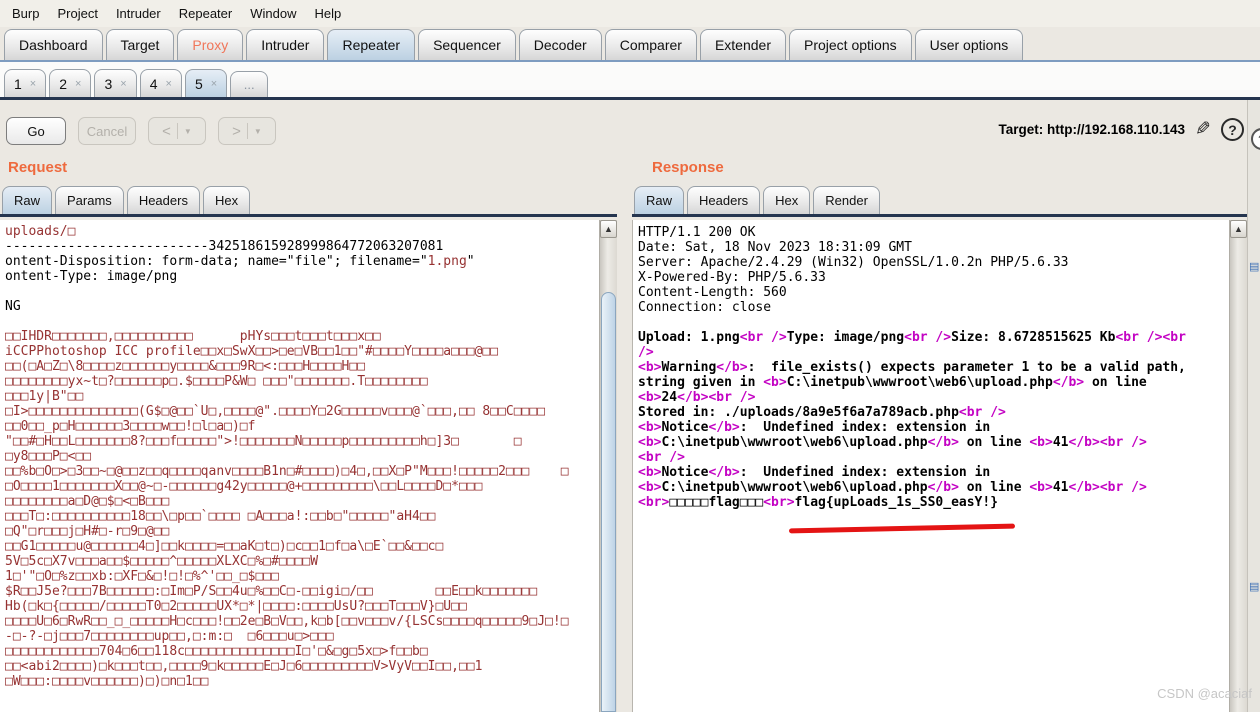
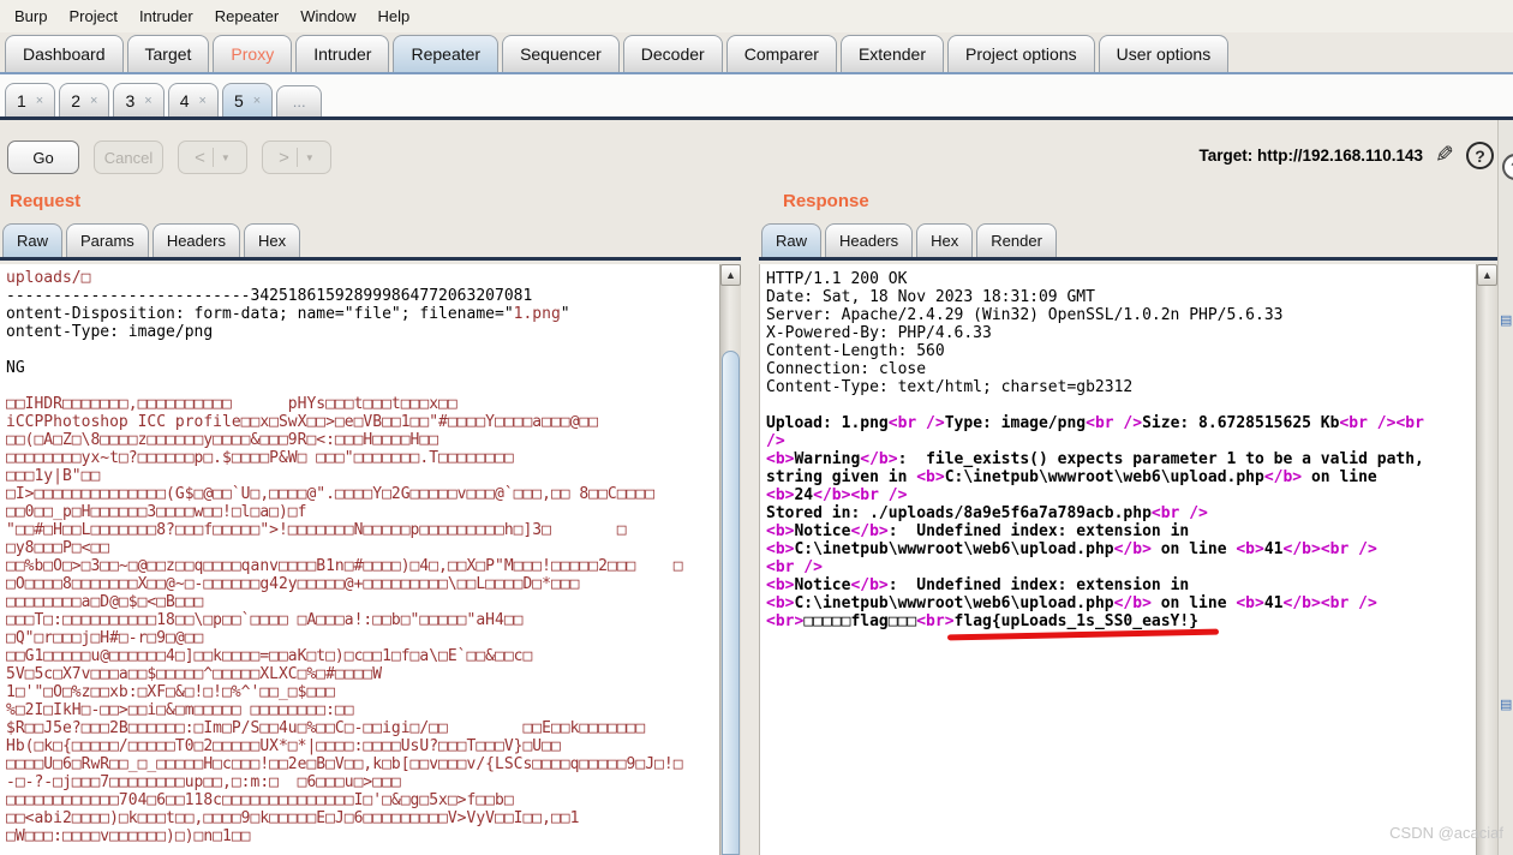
  Burp
  Project
  Intruder
  Repeater
  Window
  Help
  Dashboard
  Target
  Proxy
  Intruder
  Repeater
  Sequencer
  Decoder
  Comparer
  Extender
  Project options
  User options
  1
  ×
  2
  ×
  3
  ×
  4
  ×
  5
  ×
  ...
  Go
  Cancel
  <
  ▼
  >
  ▼
  Target: http://192.168.110.143
  ?
  Request
  Response
  Raw
  Params
  Headers
  Hex
  Raw
  Headers
  Hex
  Render
  uploads/□
  --------------------------342518615928999864772063207081
  ontent-Disposition: form-data; name="file"; filename="1.png"
  ontent-Type: image/png
  NG
  □□IHDR□□□□□□□,□□□□□□□□□□ pHYs□□□t□□□t□□□x□□
  iCCPPhotoshop ICC profile□□x□SwX□□>□e□VB□□1□□"#□□□□Y□□□□a□□□@□□
  □□(□A□Z□\8□□□□z□□□□□□y□□□□&□□□9R□<:□□□H□□□□H□□
  □□□□□□□□yx~t□?□□□□□□p□.$□□□□P&W□ □□□"□□□□□□□.T□□□□□□□□
  □□□1y|B"□□
  □I>□□□□□□□□□□□□□□(G$□@□□`U□,□□□□@".□□□□Y□2G□□□□□v□□□@`□□□,□□ 8□□C□□□□
  □□0□□_p□H□□□□□□3□□□□w□□!□l□a□)□f
  "□□#□H□□L□□□□□□□8?□□□f□□□□□">!□□□□□□□N□□□□□p□□□□□□□□□h□]3□ □
  □y8□□□P□<□□
  □□%b□O□>□3□□~□@□□z□□q□□□□qanv□□□□B1n□#□□□□)□4□,□□X□P"M□□□!□□□□□2□□□ □
- □O□□□□1□□□□□□□X□□@~□-□□□□□□g42y□□□□□@+□□□□□□□□□\□□L□□□□D□*□□□
+ □O□□□□8□□□□□□□X□□@~□-□□□□□□g42y□□□□□@+□□□□□□□□□\□□L□□□□D□*□□□
  □□□□□□□□a□D@□$□<□B□□□
  □□□T□:□□□□□□□□□□18□□\□p□□`□□□□ □A□□□a!:□□b□"□□□□□"aH4□□
  □Q"□r□□□j□H#□-r□9□@□□
  □□G1□□□□□u@□□□□□□4□]□□k□□□□=□□aK□t□)□c□□1□f□a\□E`□□&□□c□
  5V□5c□X7v□□□a□□$□□□□□^□□□□□XLXC□%□#□□□□W
  1□'"□O□%z□□xb:□XF□&□!□!□%^'□□_□$□□□
+ %□2I□IkH□-□□>□□i□&□m□□□□□ □□□□□□□□:□□
- $R□□J5e?□□□7B□□□□□□:□Im□P/S□□4u□%□□C□-□□igi□/□□ □□E□□k□□□□□□□
+ $R□□J5e?□□□2B□□□□□□:□Im□P/S□□4u□%□□C□-□□igi□/□□ □□E□□k□□□□□□□
  Hb(□k□{□□□□□/□□□□□T0□2□□□□□UX*□*|□□□□:□□□□UsU?□□□T□□□V}□U□□
  □□□□U□6□RwR□□_□_□□□□□H□c□□□!□□2e□B□V□□,k□b[□□v□□□v/{LSCs□□□□q□□□□□9□J□!□
  -□-?-□j□□□7□□□□□□□□up□□,□:m:□ □6□□□u□>□□□
  □□□□□□□□□□□□704□6□□118c□□□□□□□□□□□□□□I□'□&□g□5x□>f□□b□
  □□<abi2□□□□)□k□□□t□□,□□□□9□k□□□□□E□J□6□□□□□□□□□V>VyV□□I□□,□□1
  □W□□□:□□□□v□□□□□□)□)□n□1□□
  ▲
  HTTP/1.1 200 OK
  Date: Sat, 18 Nov 2023 18:31:09 GMT
  Server: Apache/2.4.29 (Win32) OpenSSL/1.0.2n PHP/5.6.33
- X-Powered-By: PHP/5.6.33
+ X-Powered-By: PHP/4.6.33
  Content-Length: 560
  Connection: close
+ Content-Type: text/html; charset=gb2312
  Upload: 1.png<br />Type: image/png<br />Size: 8.6728515625 Kb<br /><br
  />
  <b>Warning</b>: file_exists() expects parameter 1 to be a valid path,
  string given in <b>C:\inetpub\wwwroot\web6\upload.php</b> on line
  <b>24</b><br />
  Stored in: ./uploads/8a9e5f6a7a789acb.php<br />
  <b>Notice</b>: Undefined index: extension in
  <b>C:\inetpub\wwwroot\web6\upload.php</b> on line <b>41</b><br />
  <br />
  <b>Notice</b>: Undefined index: extension in
  <b>C:\inetpub\wwwroot\web6\upload.php</b> on line <b>41</b><br />
  <br>□□□□□flag□□□<br>flag{upLoads_1s_SS0_easY!}
  ▲
  ▤
  ▤
  CSDN @acaciaf
